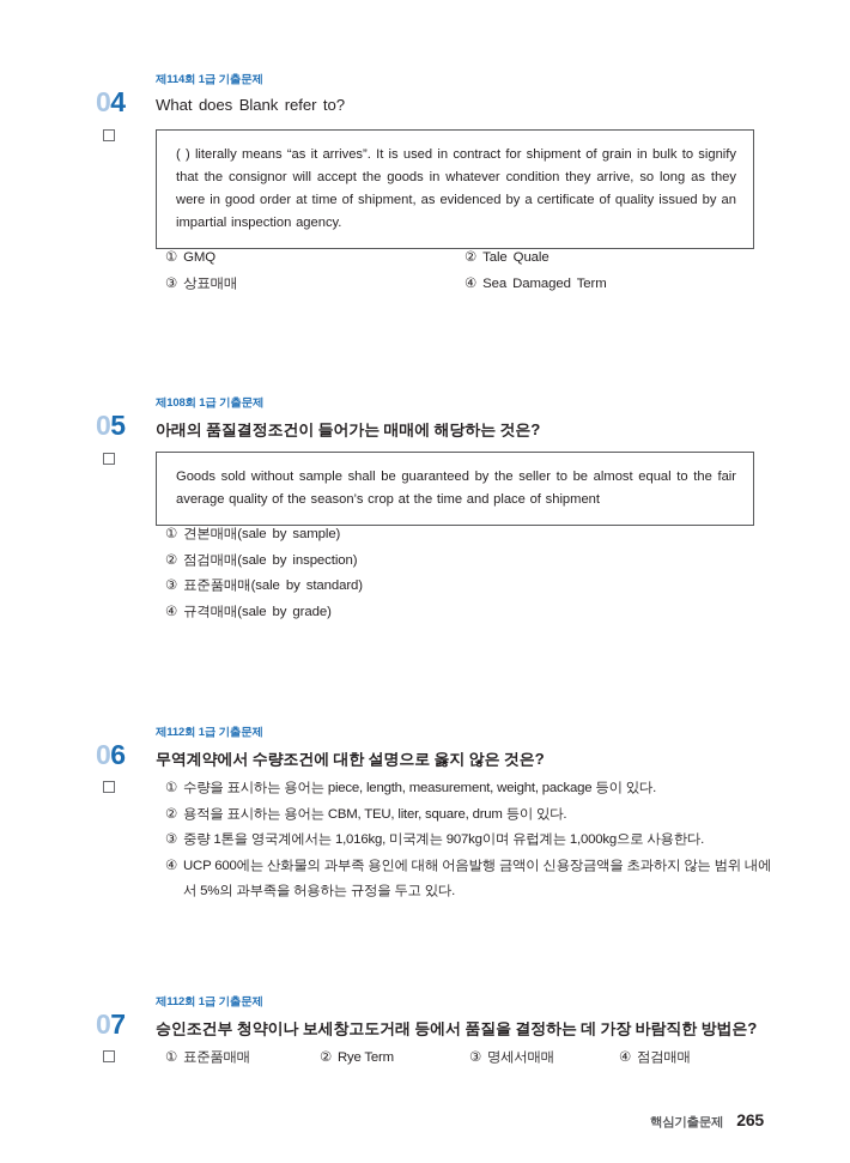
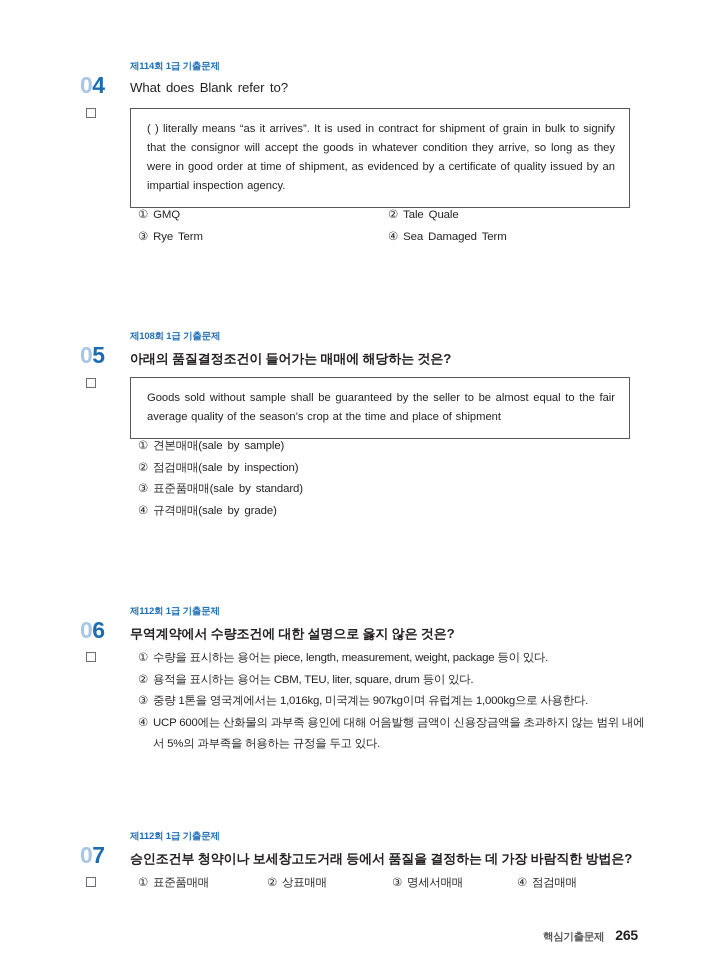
  04
  제114회 1급 기출문제
  What does Blank refer to?
  ( ) literally means “as it arrives”. It is used in contract for shipment of grain in bulk to signify that the consignor will accept the goods in whatever condition they arrive, so long as they were in good order at time of shipment, as evidenced by a certificate of quality issued by an impartial inspection agency.
  ① GMQ
  ② Tale Quale
- ③ 상표매매
+ ③ Rye Term
  ④ Sea Damaged Term
  05
  제108회 1급 기출문제
  아래의 품질결정조건이 들어가는 매매에 해당하는 것은?
  Goods sold without sample shall be guaranteed by the seller to be almost equal to the fair average quality of the season’s crop at the time and place of shipment
  ① 견본매매(sale by sample)
  ② 점검매매(sale by inspection)
  ③ 표준품매매(sale by standard)
  ④ 규격매매(sale by grade)
  06
  제112회 1급 기출문제
  무역계약에서 수량조건에 대한 설명으로 옳지 않은 것은?
  ① 수량을 표시하는 용어는 piece, length, measurement, weight, package 등이 있다.
  ② 용적을 표시하는 용어는 CBM, TEU, liter, square, drum 등이 있다.
  ③ 중량 1톤을 영국계에서는 1,016kg, 미국계는 907kg이며 유럽계는 1,000kg으로 사용한다.
  ④ UCP 600에는 산화물의 과부족 용인에 대해 어음발행 금액이 신용장금액을 초과하지 않는 범위 내에서 5%의 과부족을 허용하는 규정을 두고 있다.
  07
  제112회 1급 기출문제
  승인조건부 청약이나 보세창고도거래 등에서 품질을 결정하는 데 가장 바람직한 방법은?
  ① 표준품매매
- ② Rye Term
+ ② 상표매매
  ③ 명세서매매
  ④ 점검매매
  핵심기출문제
  265
